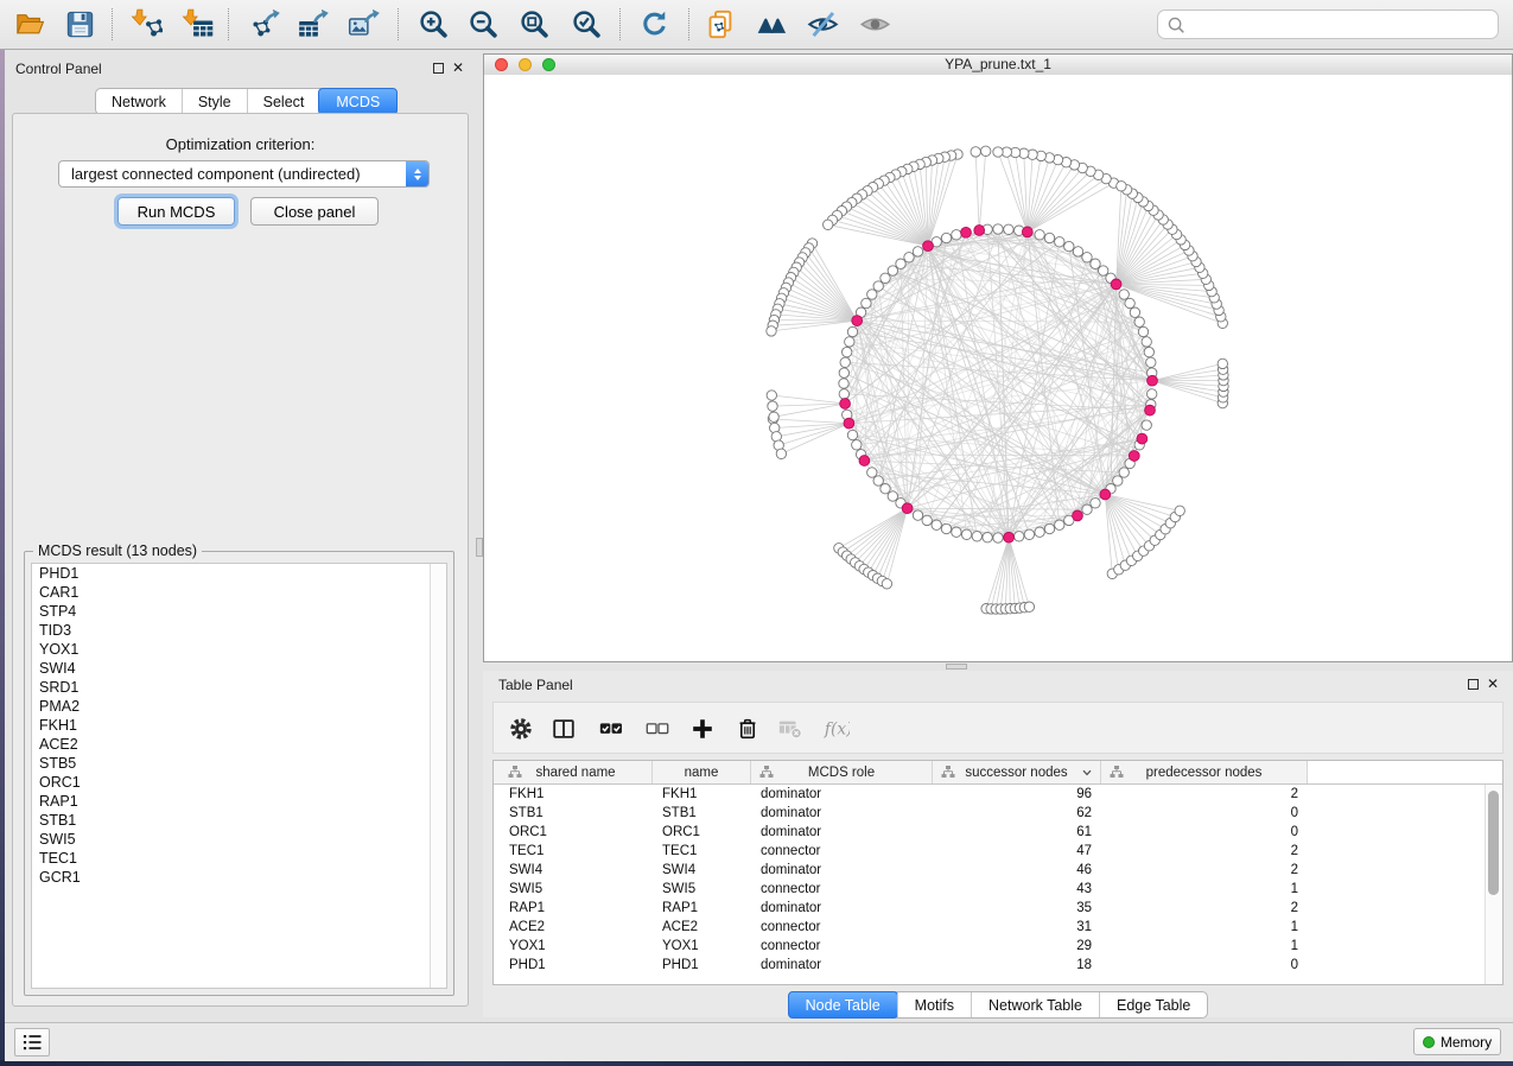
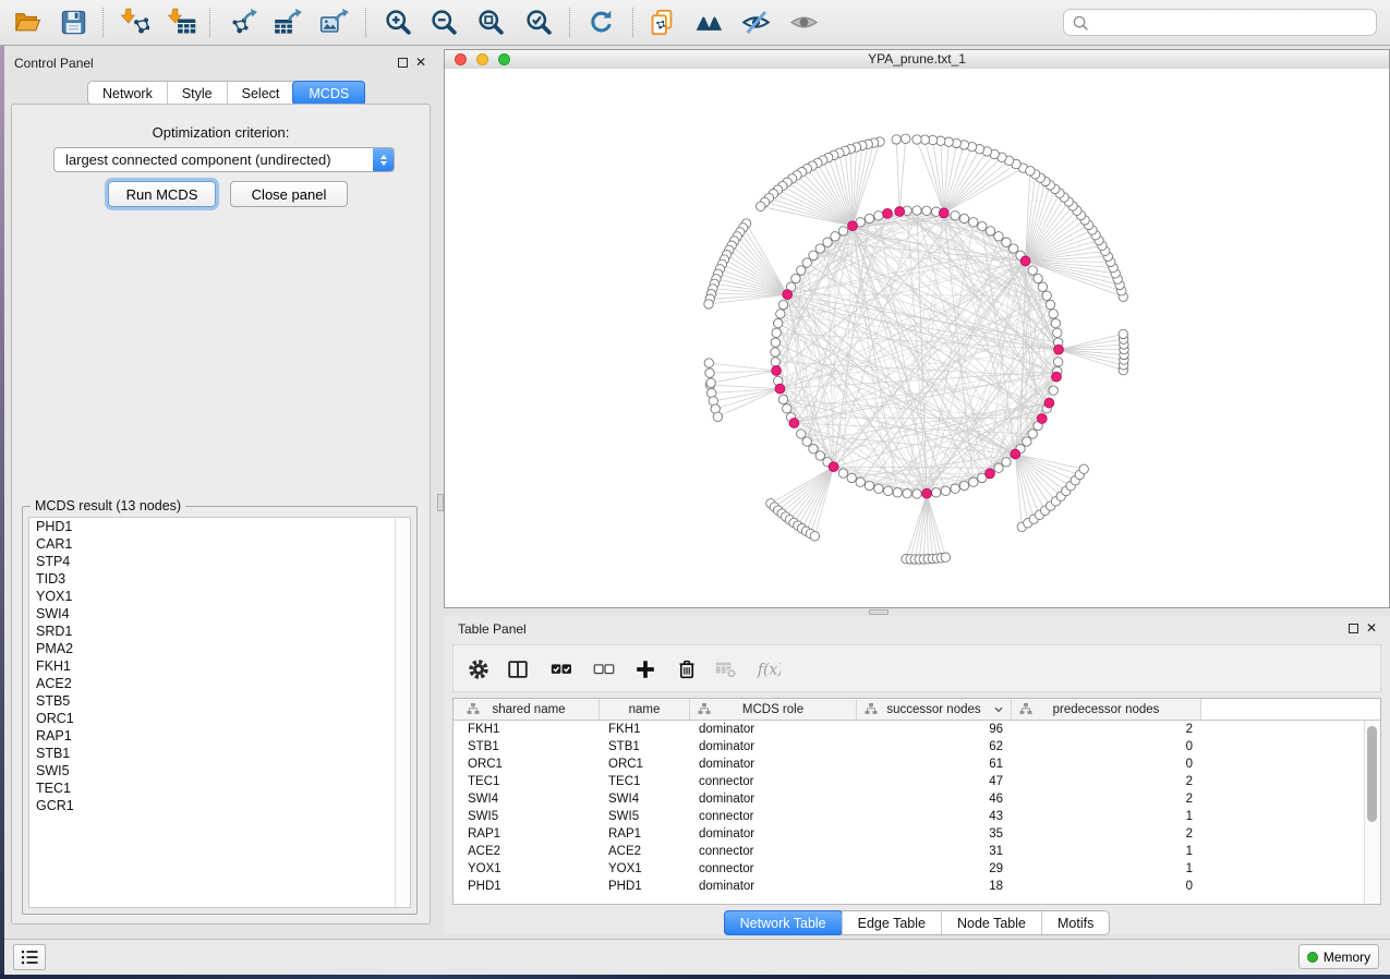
  Control Panel
  ✕
  Network
  Style
  Select
  MCDS
  Optimization criterion:
  largest connected component (undirected)
  Run MCDS
  Close panel
  MCDS result (13 nodes)
  PHD1
  CAR1
  STP4
  TID3
  YOX1
  SWI4
  SRD1
  PMA2
  FKH1
  ACE2
  STB5
  ORC1
  RAP1
  STB1
  SWI5
  TEC1
  GCR1
  YPA_prune.txt_1
  Table Panel
  ✕
  f(x)
  shared name
  name
  MCDS role
  successor nodes
  predecessor nodes
  FKH1
  FKH1
  dominator
  96
  2
  STB1
  STB1
  dominator
  62
  0
  ORC1
  ORC1
  dominator
  61
  0
  TEC1
  TEC1
  connector
  47
  2
  SWI4
  SWI4
  dominator
  46
  2
  SWI5
  SWI5
  connector
  43
  1
  RAP1
  RAP1
  dominator
  35
  2
  ACE2
  ACE2
  connector
  31
  1
  YOX1
  YOX1
  connector
  29
  1
  PHD1
  PHD1
  dominator
  18
  0
- Node Table
+ Network Table
- Motifs
+ Edge Table
- Network Table
+ Node Table
- Edge Table
+ Motifs
  Memory
